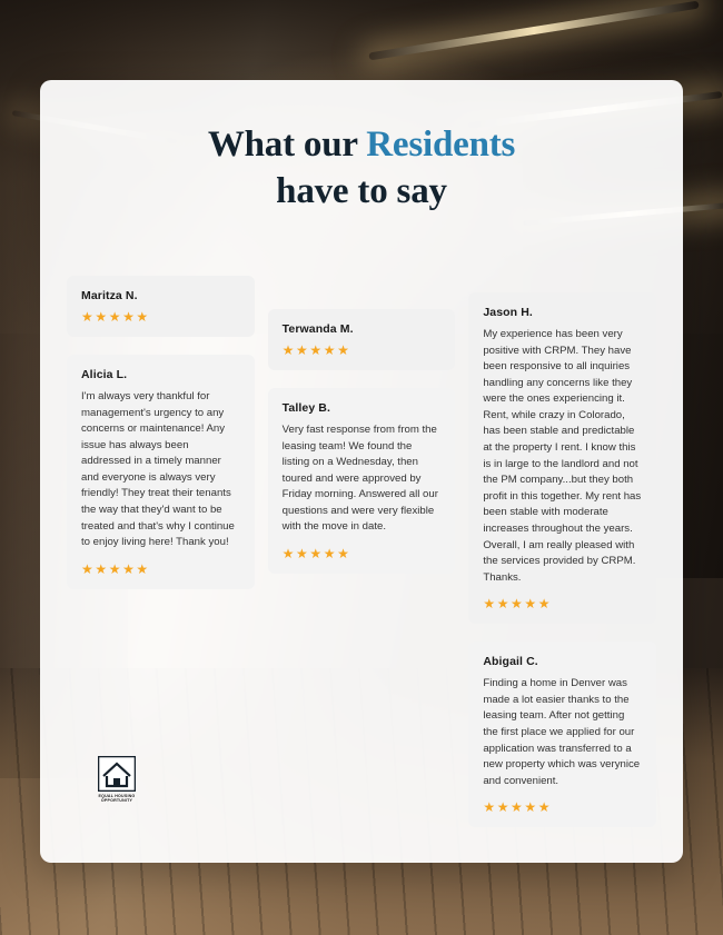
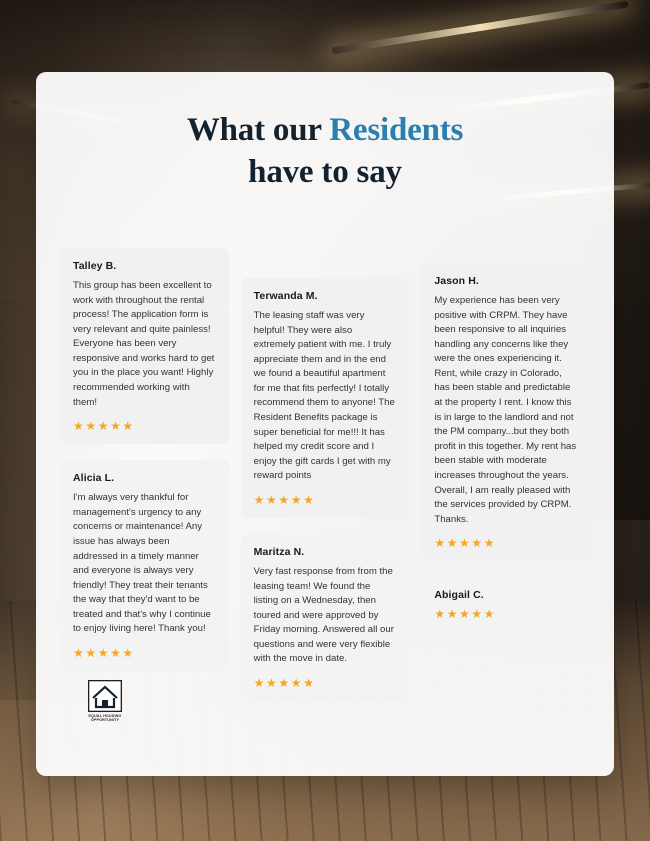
  What our Residents
  have to say
- Maritza N.
+ Talley B.
+ This group has been excellent to work with throughout the rental process! The application form is very relevant and quite painless! Everyone has been very responsive and works hard to get you in the place you want! Highly recommended working with them!
  ★★★★★
  Alicia L.
  I'm always very thankful for management's urgency to any concerns or maintenance! Any issue has always been addressed in a timely manner and everyone is always very friendly! They treat their tenants the way that they'd want to be treated and that's why I continue to enjoy living here! Thank you!
  ★★★★★
  Terwanda M.
+ The leasing staff was very helpful! They were also extremely patient with me. I truly appreciate them and in the end we found a beautiful apartment for me that fits perfectly! I totally recommend them to anyone! The Resident Benefits package is super beneficial for me!!! It has helped my credit score and I enjoy the gift cards I get with my reward points
  ★★★★★
- Talley B.
+ Maritza N.
  Very fast response from from the leasing team! We found the listing on a Wednesday, then toured and were approved by Friday morning. Answered all our questions and were very flexible with the move in date.
  ★★★★★
  Jason H.
  My experience has been very positive with CRPM. They have been responsive to all inquiries handling any concerns like they were the ones experiencing it. Rent, while crazy in Colorado, has been stable and predictable at the property I rent. I know this is in large to the landlord and not the PM company...but they both profit in this together. My rent has been stable with moderate increases throughout the years. Overall, I am really pleased with the services provided by CRPM. Thanks.
  ★★★★★
  Abigail C.
- Finding a home in Denver was made a lot easier thanks to the leasing team. After not getting the first place we applied for our application was transferred to a new property which was verynice and convenient.
  ★★★★★
